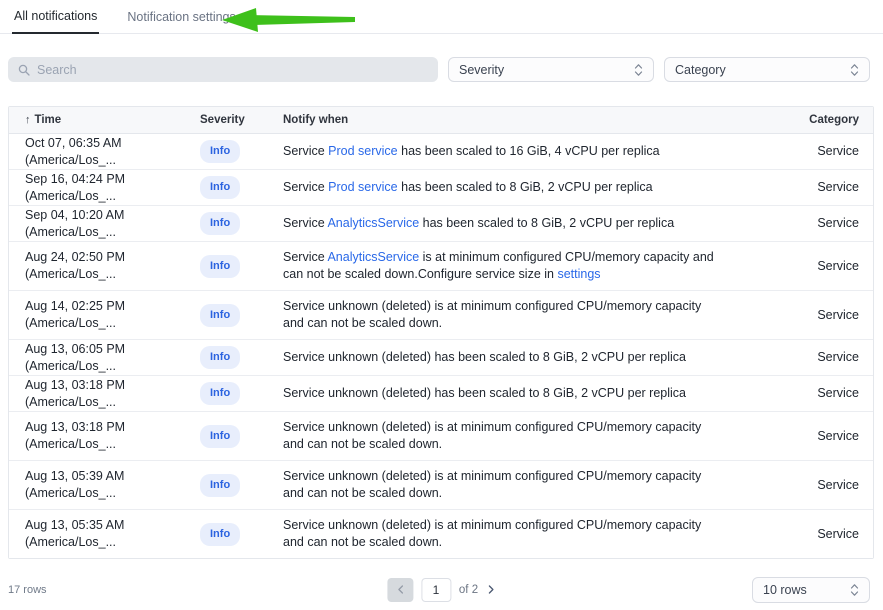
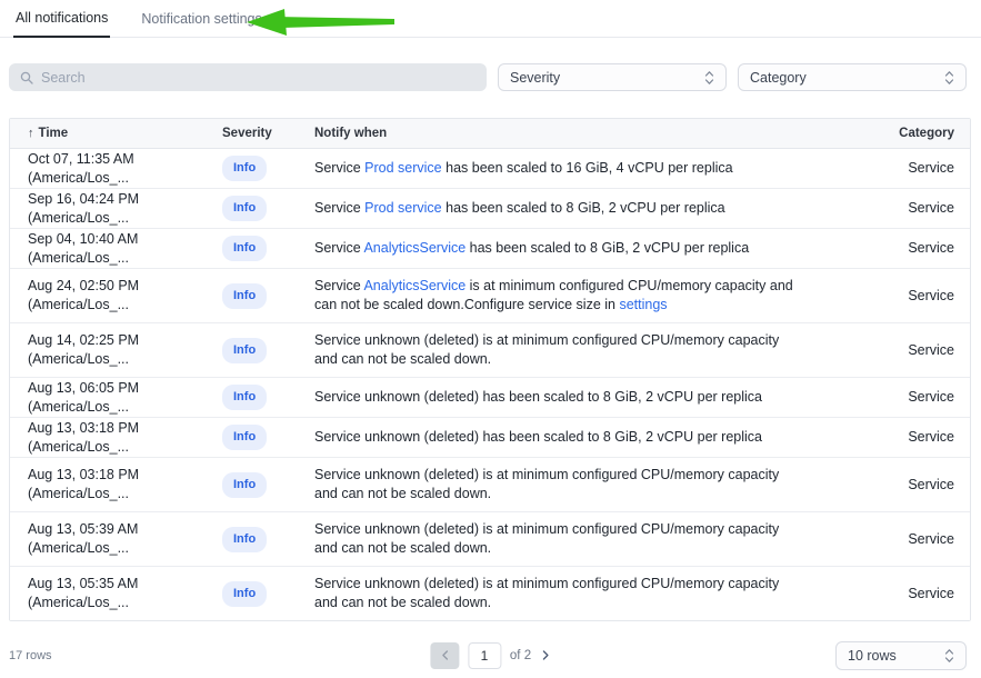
  All notifications
  Notification setting
  Search
  Severity
  Category
  ↑
  Time
  Severity
  Notify when
  Category
- Oct 07, 06:35 AM (America/Los_...
+ Oct 07, 11:35 AM (America/Los_...
  Info
  Service Prod service has been scaled to 16 GiB, 4 vCPU per replica
  Service
  Sep 16, 04:24 PM (America/Los_...
  Info
  Service Prod service has been scaled to 8 GiB, 2 vCPU per replica
  Service
- Sep 04, 10:20 AM (America/Los_...
+ Sep 04, 10:40 AM (America/Los_...
  Info
  Service AnalyticsService has been scaled to 8 GiB, 2 vCPU per replica
  Service
  Aug 24, 02:50 PM (America/Los_...
  Info
  Service AnalyticsService is at minimum configured CPU/memory capacity and can not be scaled down.Configure service size in settings
  Service
  Aug 14, 02:25 PM (America/Los_...
  Info
  Service unknown (deleted) is at minimum configured CPU/memory capacity and can not be scaled down.
  Service
  Aug 13, 06:05 PM (America/Los_...
  Info
  Service unknown (deleted) has been scaled to 8 GiB, 2 vCPU per replica
  Service
  Aug 13, 03:18 PM (America/Los_...
  Info
  Service unknown (deleted) has been scaled to 8 GiB, 2 vCPU per replica
  Service
  Aug 13, 03:18 PM (America/Los_...
  Info
  Service unknown (deleted) is at minimum configured CPU/memory capacity and can not be scaled down.
  Service
  Aug 13, 05:39 AM (America/Los_...
  Info
  Service unknown (deleted) is at minimum configured CPU/memory capacity and can not be scaled down.
  Service
  Aug 13, 05:35 AM (America/Los_...
  Info
  Service unknown (deleted) is at minimum configured CPU/memory capacity and can not be scaled down.
  Service
  17 rows
  1
  of 2
  10 rows
